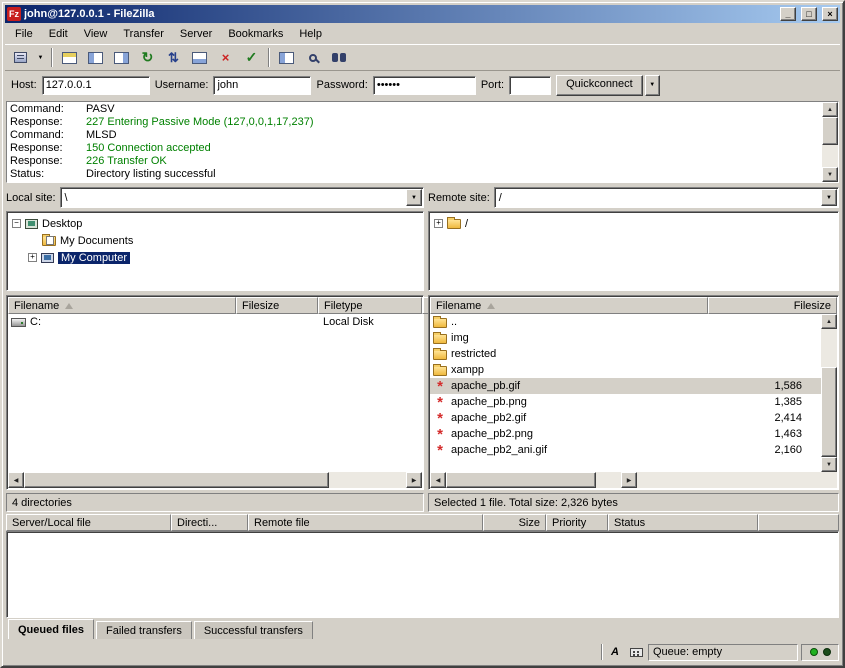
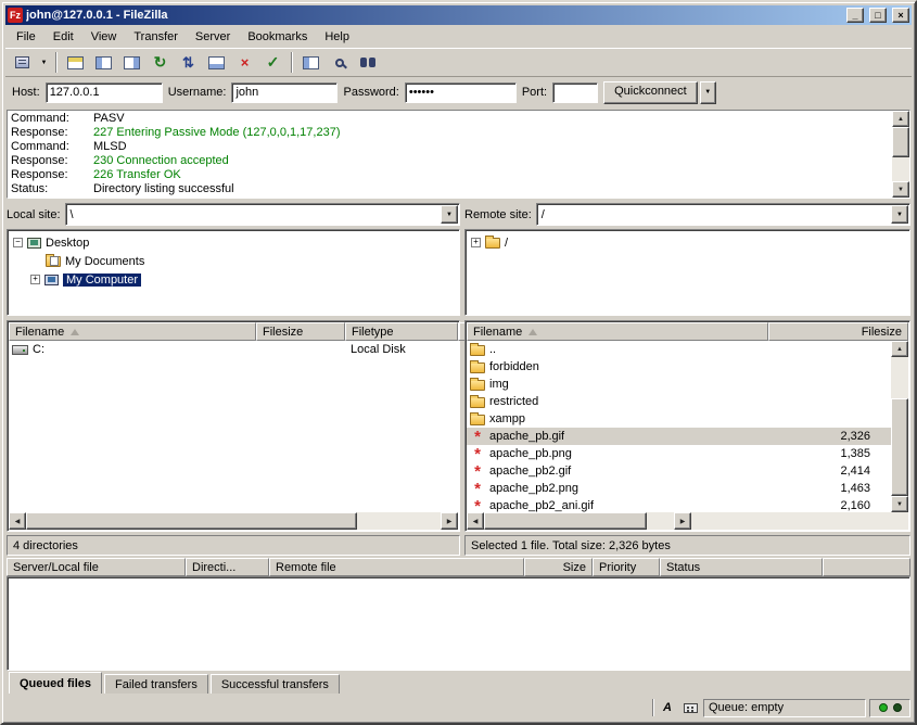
  Fz
  john@127.0.0.1 - FileZilla
  _
  □
  ×
  File
  Edit
  View
  Transfer
  Server
  Bookmarks
  Help
  ↻
  ⇅
  ×
  ✓
  Host:
  127.0.0.1
  Username:
  john
  Password:
  ••••••
  Port:
  Quickconnect
  Command:
  PASV
  Response:
  227 Entering Passive Mode (127,0,0,1,17,237)
  Command:
  MLSD
  Response:
- 150 Connection accepted
+ 230 Connection accepted
  Response:
  226 Transfer OK
  Status:
  Directory listing successful
  Local site:
  \
  −
  Desktop
  My Documents
  +
  My Computer
  Filename
  Filesize
  Filetype
  C:
  Local Disk
  4 directories
  Remote site:
  /
  +
  /
  Filename
  Filesize
  ..
+ forbidden
  img
  restricted
  xampp
  *
  apache_pb.gif
- 1,586
+ 2,326
  *
  apache_pb.png
  1,385
  *
  apache_pb2.gif
  2,414
  *
  apache_pb2.png
  1,463
  *
  apache_pb2_ani.gif
  2,160
  Selected 1 file. Total size: 2,326 bytes
  Server/Local file
  Directi...
  Remote file
  Size
  Priority
  Status
  Queued files
  Failed transfers
  Successful transfers
  A
  Queue: empty
